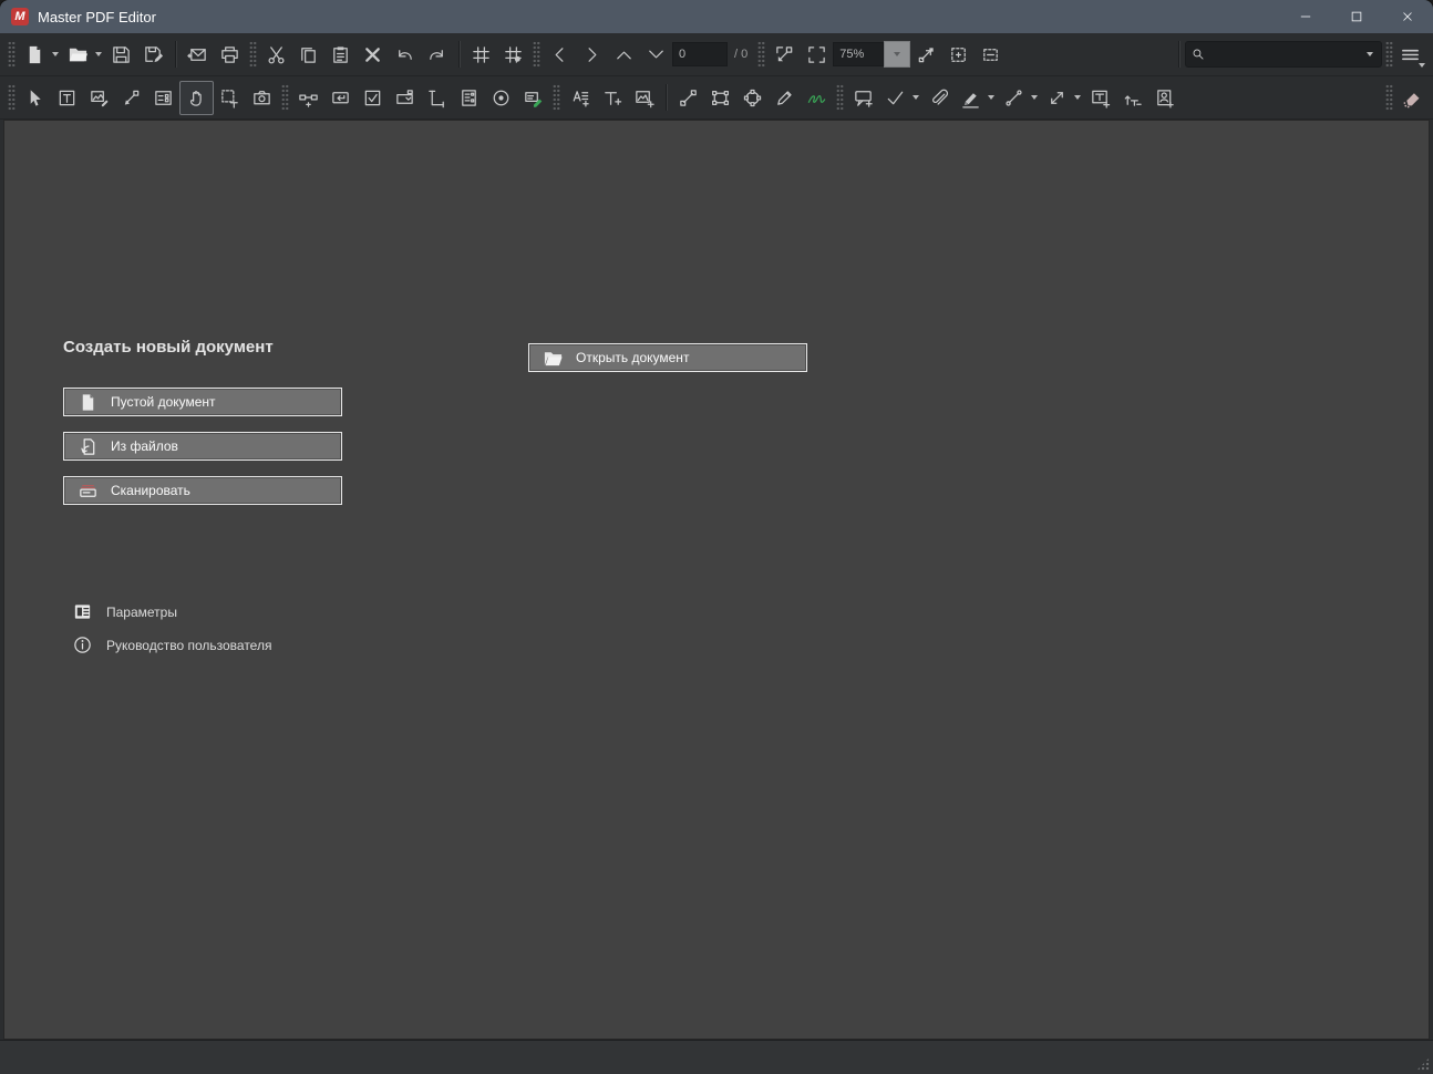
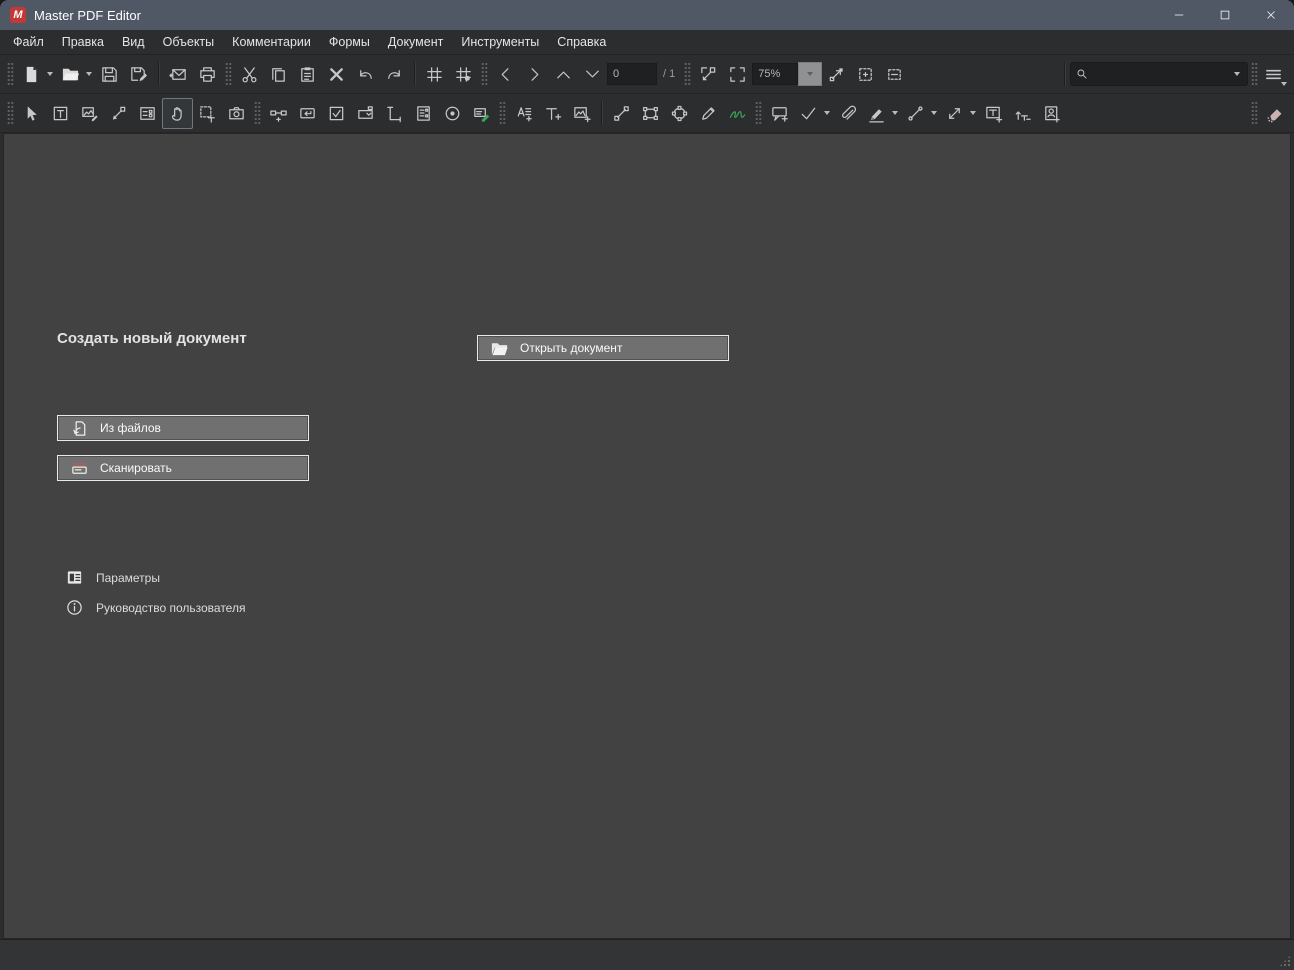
  M
  Master PDF Editor
+ Файл
+ Правка
+ Вид
+ Объекты
+ Комментарии
+ Формы
+ Документ
+ Инструменты
+ Справка
  0
- / 0
+ / 1
  75%
  Создать новый документ
- Пустой документ
  Из файлов
  Сканировать
  Открыть документ
  Параметры
  Руководство пользователя
